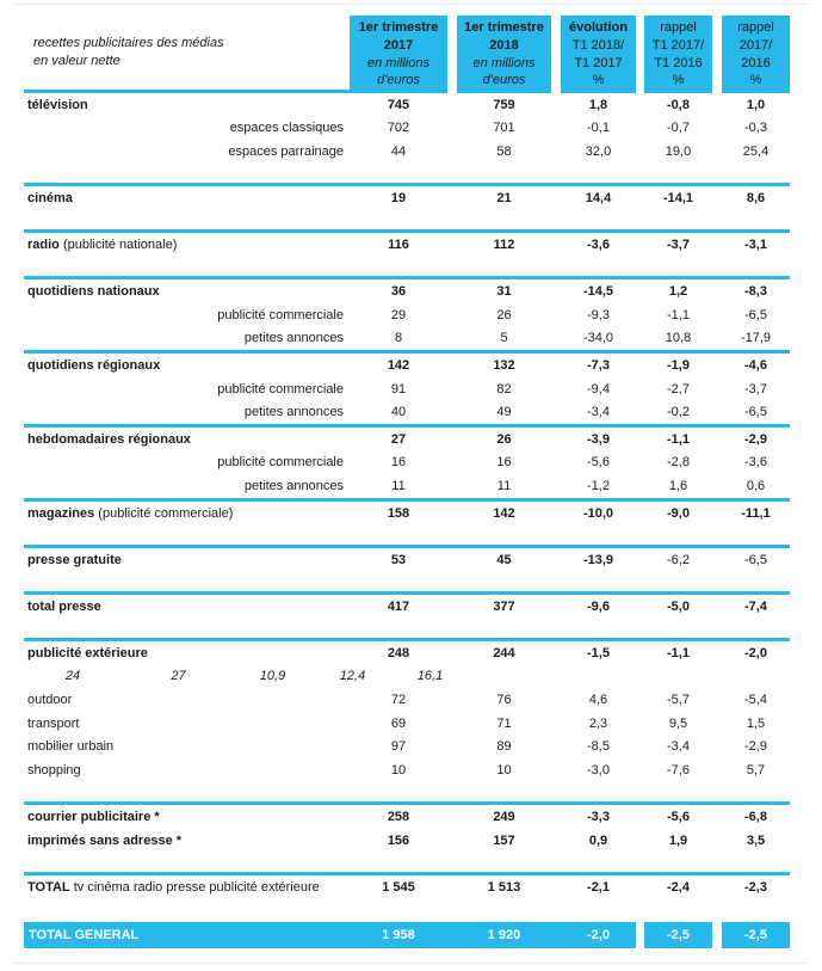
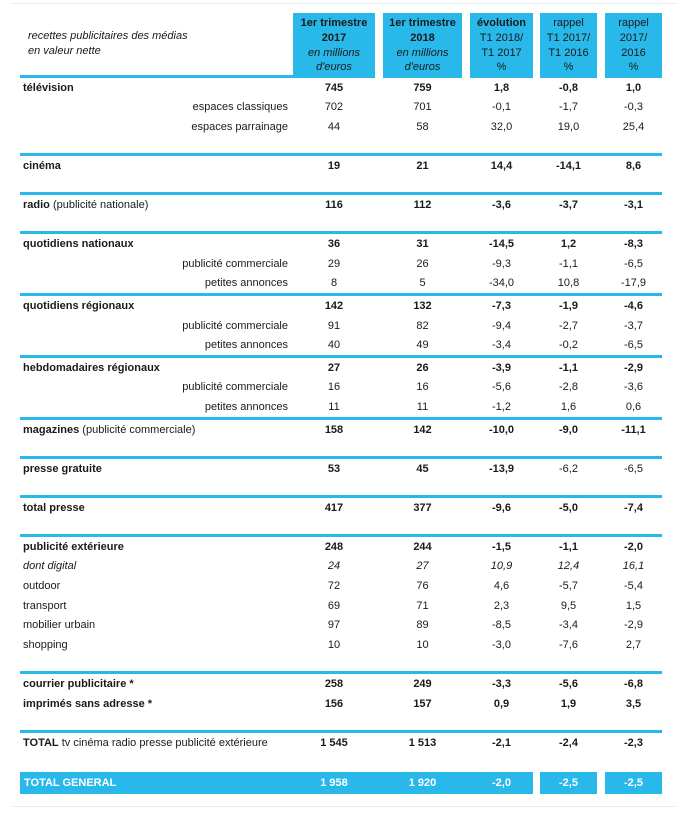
  recettes publicitaires des médias
  en valeur nette
  1er trimestre
  2017
  en millions
  d'euros
  1er trimestre
  2018
  en millions
  d'euros
  évolution
  T1 2018/
  T1 2017
  %
  rappel
  T1 2017/
  T1 2016
  %
  rappel
  2017/
  2016
  %
  télévision
  745
  759
  1,8
  -0,8
  1,0
  espaces classiques
  702
  701
  -0,1
- -0,7
+ -1,7
  -0,3
  espaces parrainage
  44
  58
  32,0
  19,0
  25,4
  cinéma
  19
  21
  14,4
  -14,1
  8,6
  radio (publicité nationale)
  116
  112
  -3,6
  -3,7
  -3,1
  quotidiens nationaux
  36
  31
  -14,5
  1,2
  -8,3
  publicité commerciale
  29
  26
  -9,3
  -1,1
  -6,5
  petites annonces
  8
  5
  -34,0
  10,8
  -17,9
  quotidiens régionaux
  142
  132
  -7,3
  -1,9
  -4,6
  publicité commerciale
  91
  82
  -9,4
  -2,7
  -3,7
  petites annonces
  40
  49
  -3,4
  -0,2
  -6,5
  hebdomadaires régionaux
  27
  26
  -3,9
  -1,1
  -2,9
  publicité commerciale
  16
  16
  -5,6
  -2,8
  -3,6
  petites annonces
  11
  11
  -1,2
  1,6
  0,6
  magazines (publicité commerciale)
  158
  142
  -10,0
  -9,0
  -11,1
  presse gratuite
  53
  45
  -13,9
  -6,2
  -6,5
  total presse
  417
  377
  -9,6
  -5,0
  -7,4
  publicité extérieure
  248
  244
  -1,5
  -1,1
  -2,0
+ dont digital
  24
  27
  10,9
  12,4
  16,1
  outdoor
  72
  76
  4,6
  -5,7
  -5,4
  transport
  69
  71
  2,3
  9,5
  1,5
  mobilier urbain
  97
  89
  -8,5
  -3,4
  -2,9
  shopping
  10
  10
  -3,0
  -7,6
- 5,7
+ 2,7
  courrier publicitaire *
  258
  249
  -3,3
  -5,6
  -6,8
  imprimés sans adresse *
  156
  157
  0,9
  1,9
  3,5
  TOTAL tv cinéma radio presse publicité extérieure
  1 545
  1 513
  -2,1
  -2,4
  -2,3
  TOTAL GENERAL
  1 958
  1 920
  -2,0
  -2,5
  -2,5
